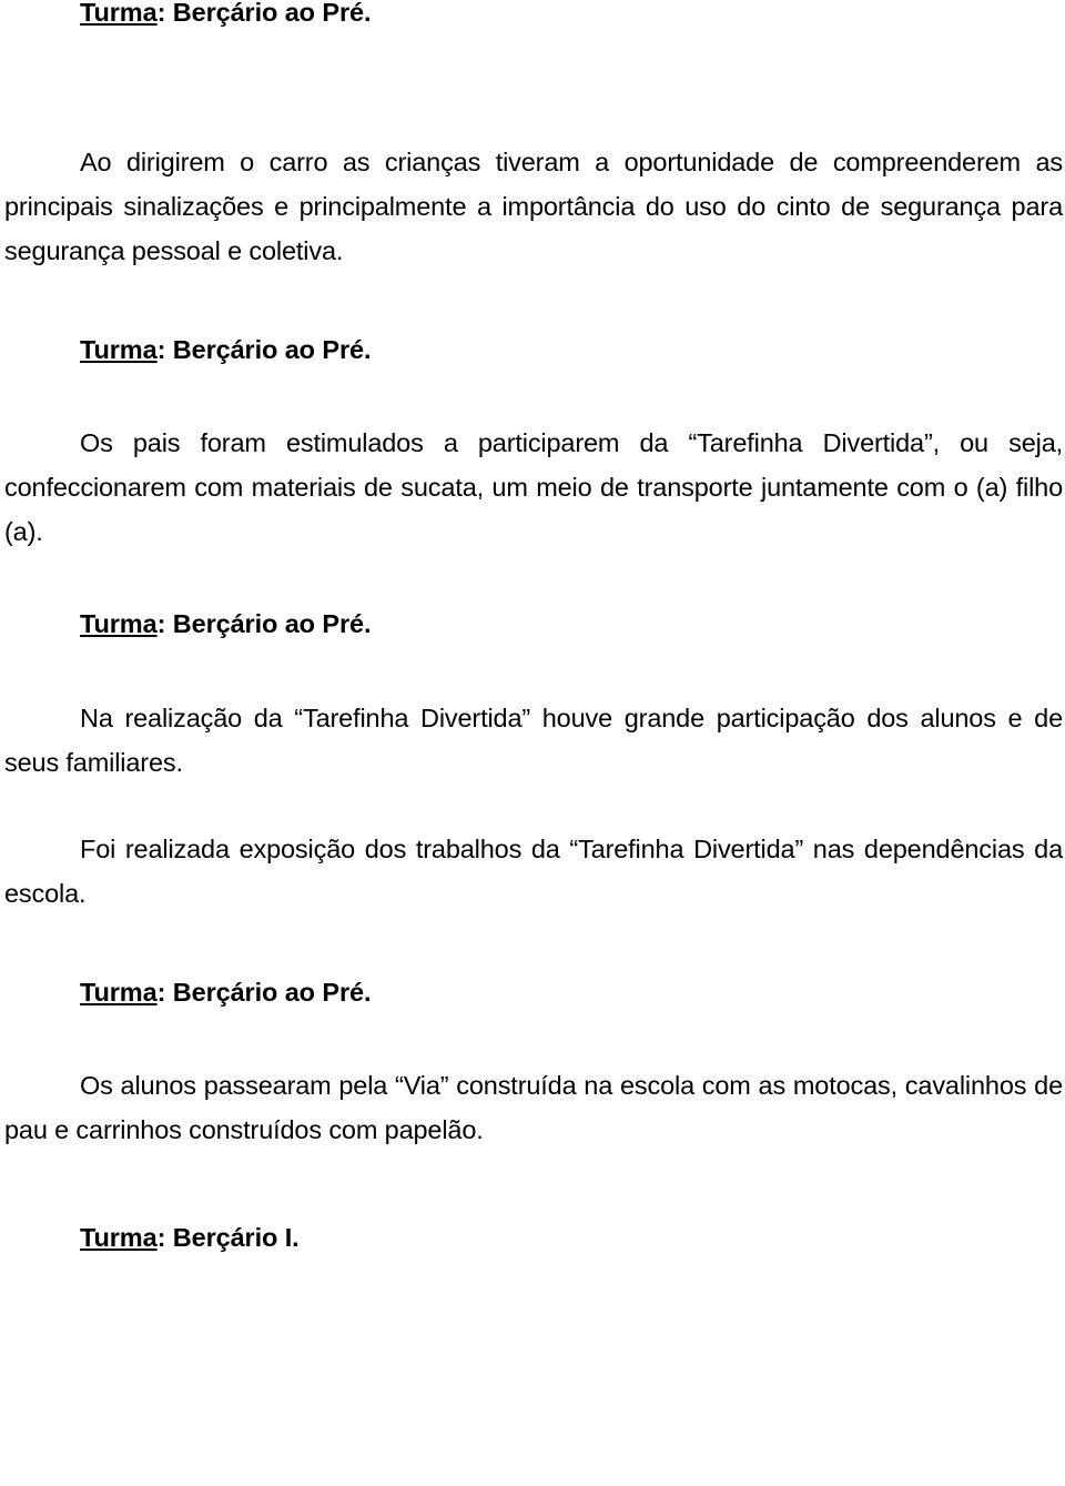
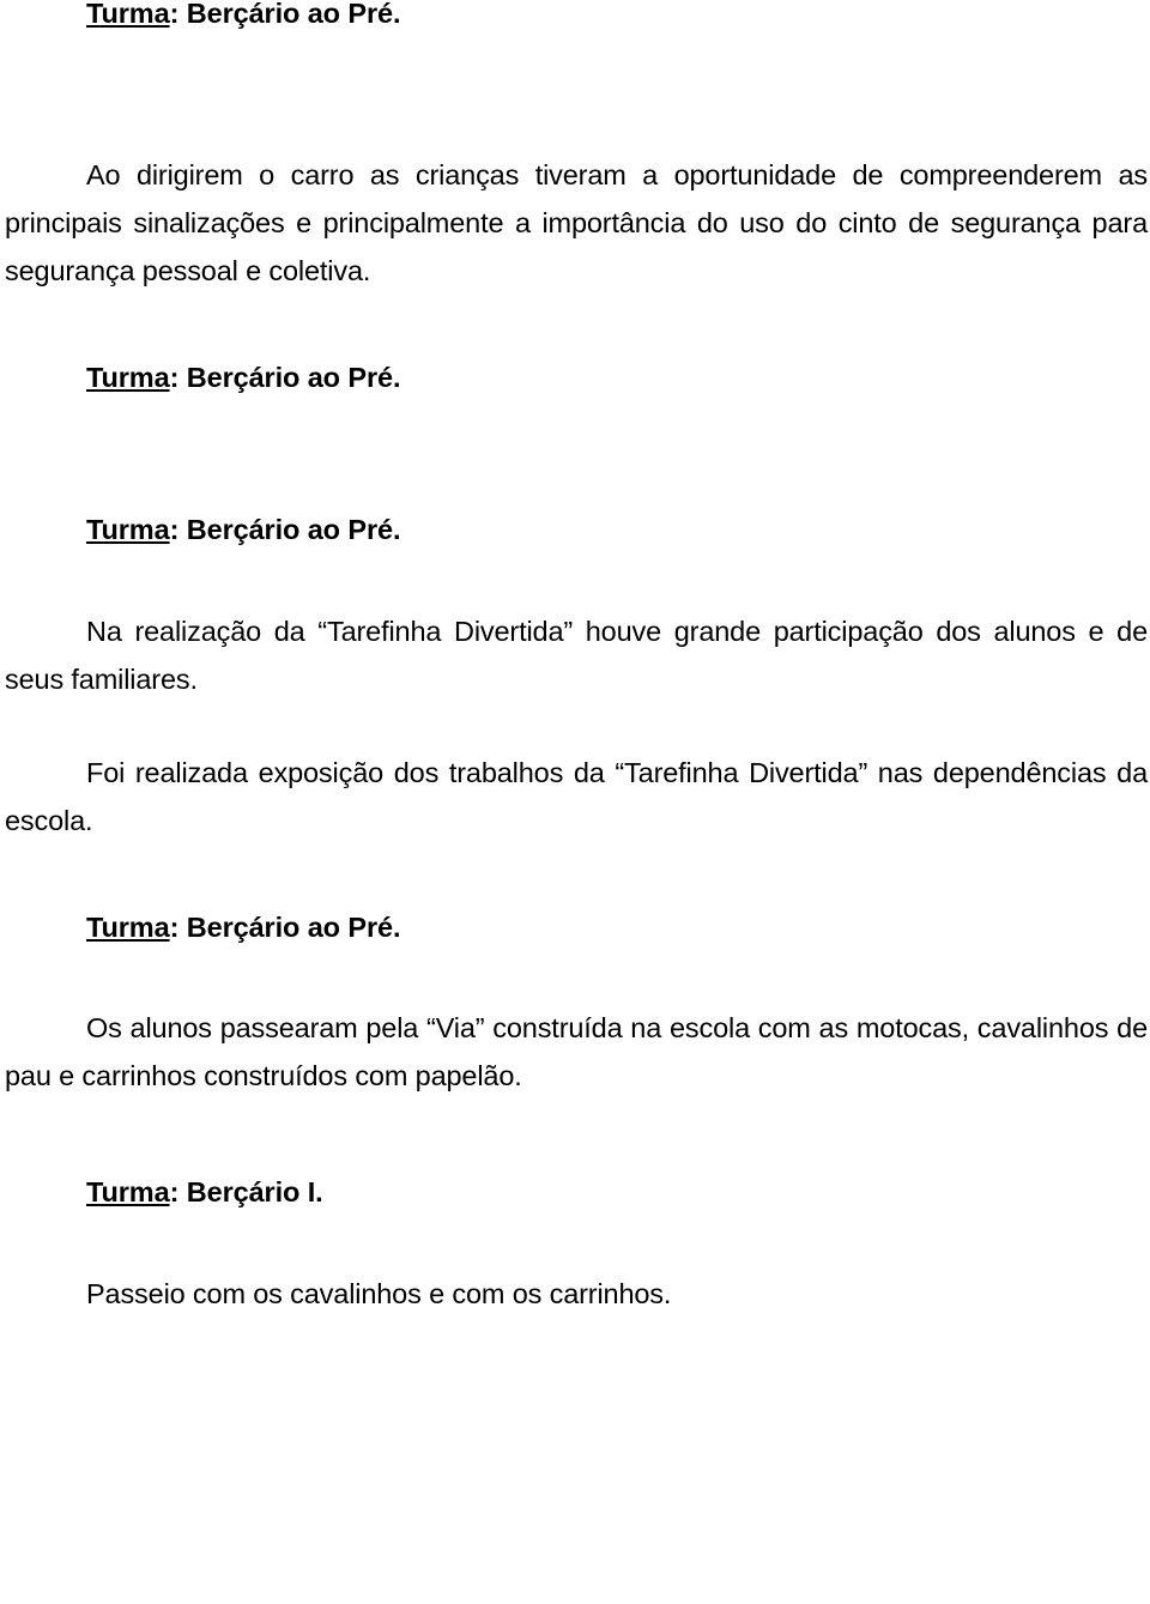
  Turma: Berçário ao Pré.
  Ao dirigirem o carro as crianças tiveram a oportunidade de compreenderem as principais sinalizações e principalmente a importância do uso do cinto de segurança para segurança pessoal e coletiva.
  Turma: Berçário ao Pré.
- Os pais foram estimulados a participarem da “Tarefinha Divertida”, ou seja, confeccionarem com materiais de sucata, um meio de transporte juntamente com o (a) filho (a).
  Turma: Berçário ao Pré.
  Na realização da “Tarefinha Divertida” houve grande participação dos alunos e de seus familiares.
  Foi realizada exposição dos trabalhos da “Tarefinha Divertida” nas dependências da escola.
  Turma: Berçário ao Pré.
  Os alunos passearam pela “Via” construída na escola com as motocas, cavalinhos de pau e carrinhos construídos com papelão.
  Turma: Berçário I.
+ Passeio com os cavalinhos e com os carrinhos.
